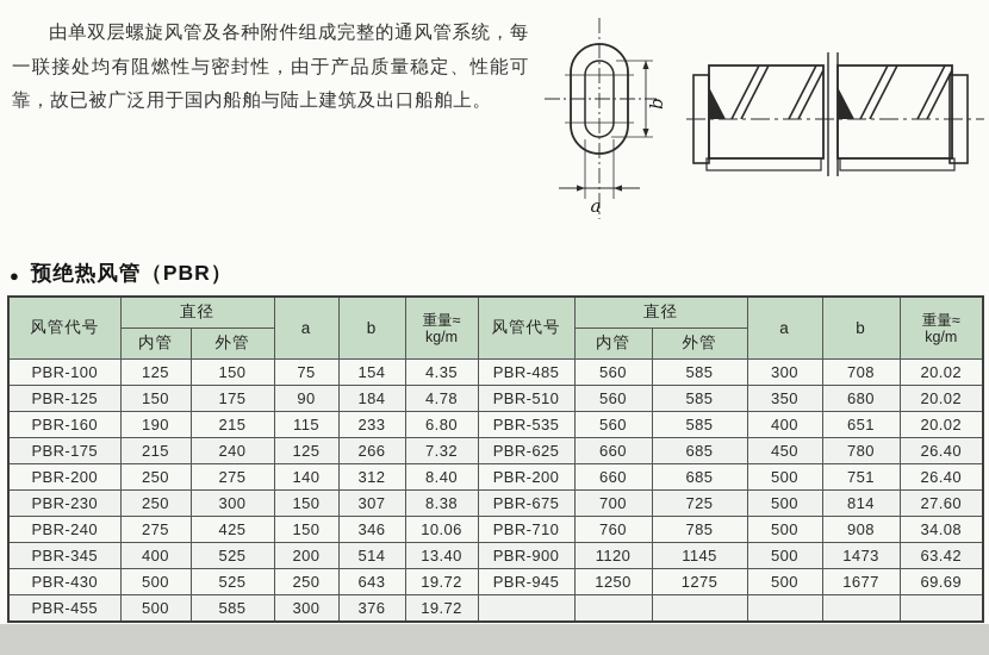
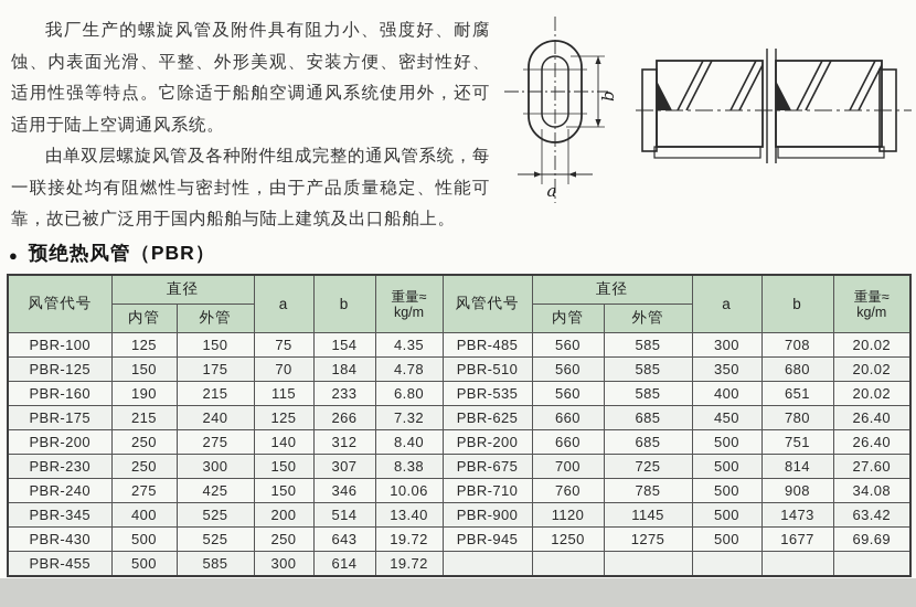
+ 我厂生产的螺旋风管及附件具有阻力小、强度好、耐腐蚀、内表面光滑、平整、外形美观、安装方便、密封性好、适用性强等特点。它除适于船舶空调通风系统使用外，还可适用于陆上空调通风系统。
  由单双层螺旋风管及各种附件组成完整的通风管系统，每一联接处均有阻燃性与密封性，由于产品质量稳定、性能可靠，故已被广泛用于国内船舶与陆上建筑及出口船舶上。
  a
  ●
  预绝热风管（PBR）
  风管代号	直径	a	b	重量≈ kg/m	风管代号	直径	a	b	重量≈ kg/m
  内管	外管	内管	外管
  PBR-100	125	150	75	154	4.35	PBR-485	560	585	300	708	20.02
- PBR-125	150	175	90	184	4.78	PBR-510	560	585	350	680	20.02
+ PBR-125	150	175	70	184	4.78	PBR-510	560	585	350	680	20.02
  PBR-160	190	215	115	233	6.80	PBR-535	560	585	400	651	20.02
  PBR-175	215	240	125	266	7.32	PBR-625	660	685	450	780	26.40
  PBR-200	250	275	140	312	8.40	PBR-200	660	685	500	751	26.40
  PBR-230	250	300	150	307	8.38	PBR-675	700	725	500	814	27.60
  PBR-240	275	425	150	346	10.06	PBR-710	760	785	500	908	34.08
  PBR-345	400	525	200	514	13.40	PBR-900	1120	1145	500	1473	63.42
  PBR-430	500	525	250	643	19.72	PBR-945	1250	1275	500	1677	69.69
- PBR-455	500	585	300	376	19.72
+ PBR-455	500	585	300	614	19.72
